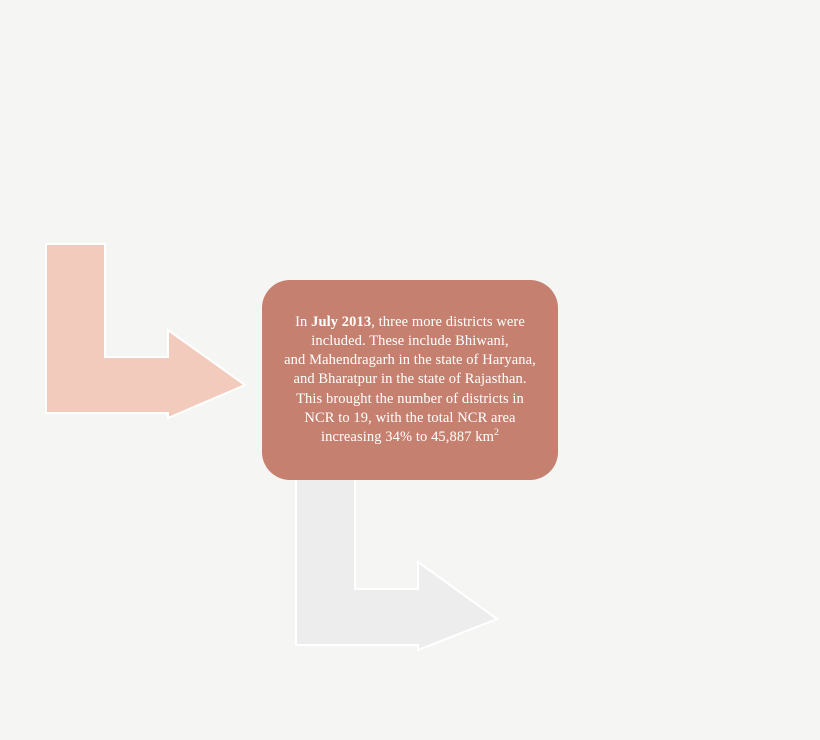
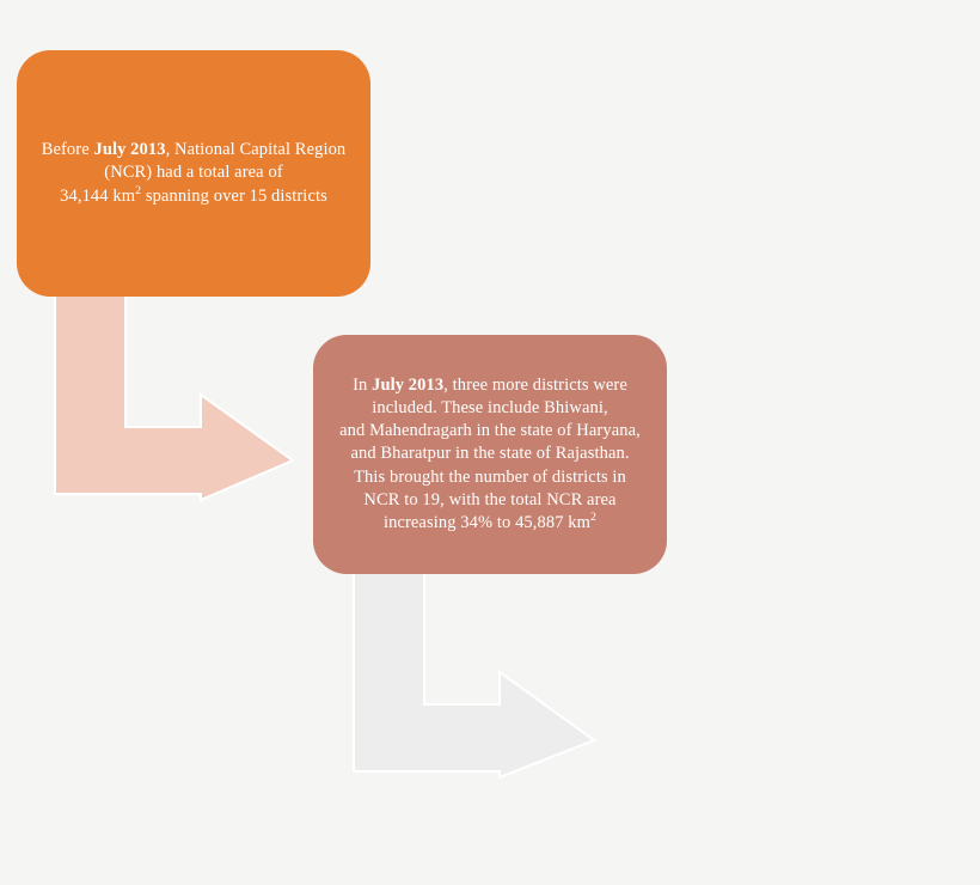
+ Before July 2013, National Capital Region
+ (NCR) had a total area of
+ 34,144 km2 spanning over 15 districts
  In July 2013, three more districts were
  included. These include Bhiwani,
  and Mahendragarh in the state of Haryana,
  and Bharatpur in the state of Rajasthan.
  This brought the number of districts in
  NCR to 19, with the total NCR area
  increasing 34% to 45,887 km2
